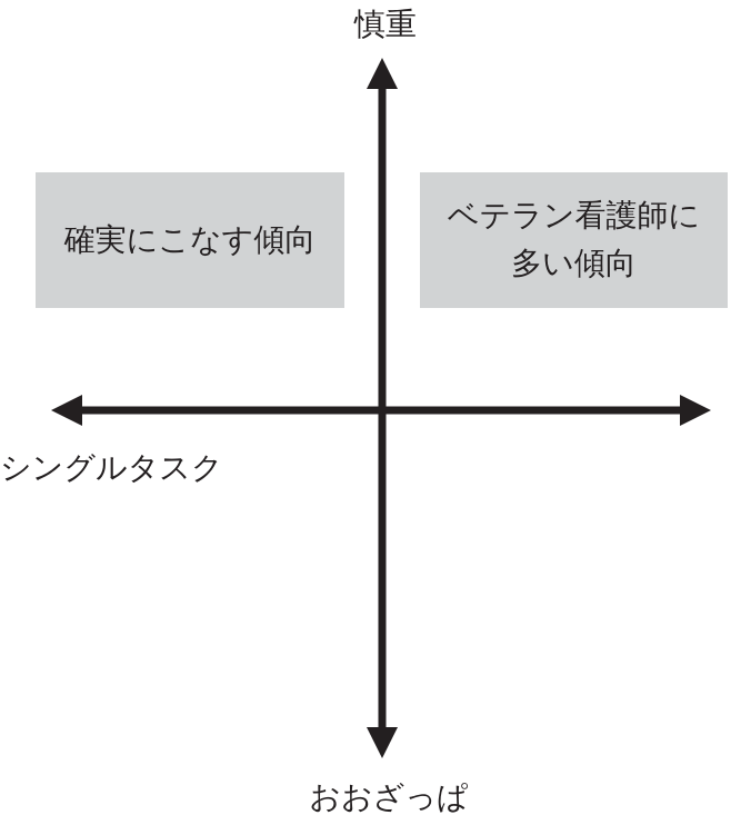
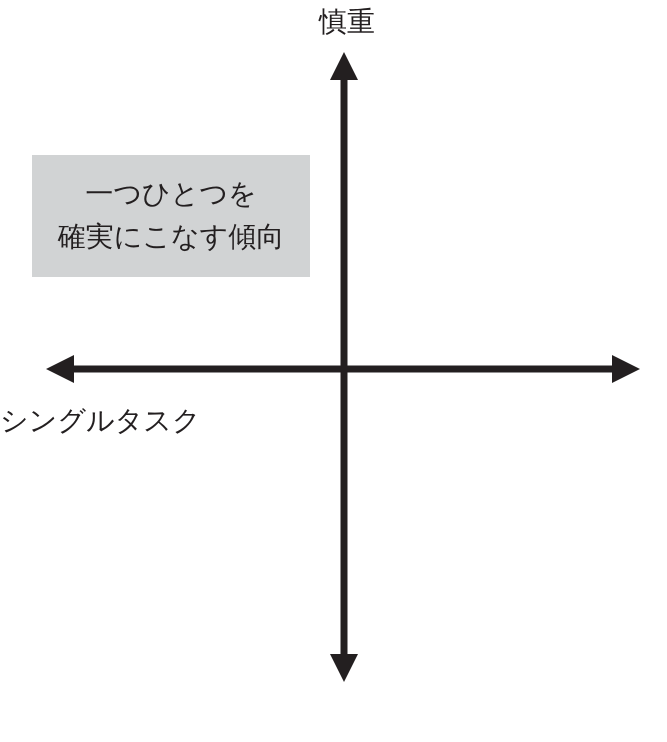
  慎重
- おおざっぱ
  シングルタスク
+ 一つひとつを
  確実にこなす傾向
- ベテラン看護師に
- 多い傾向
